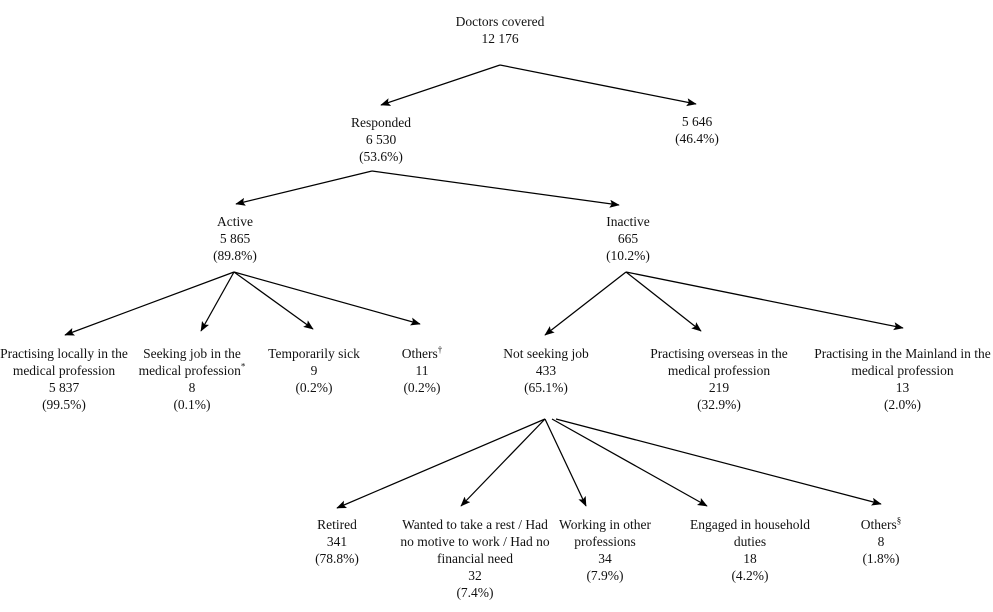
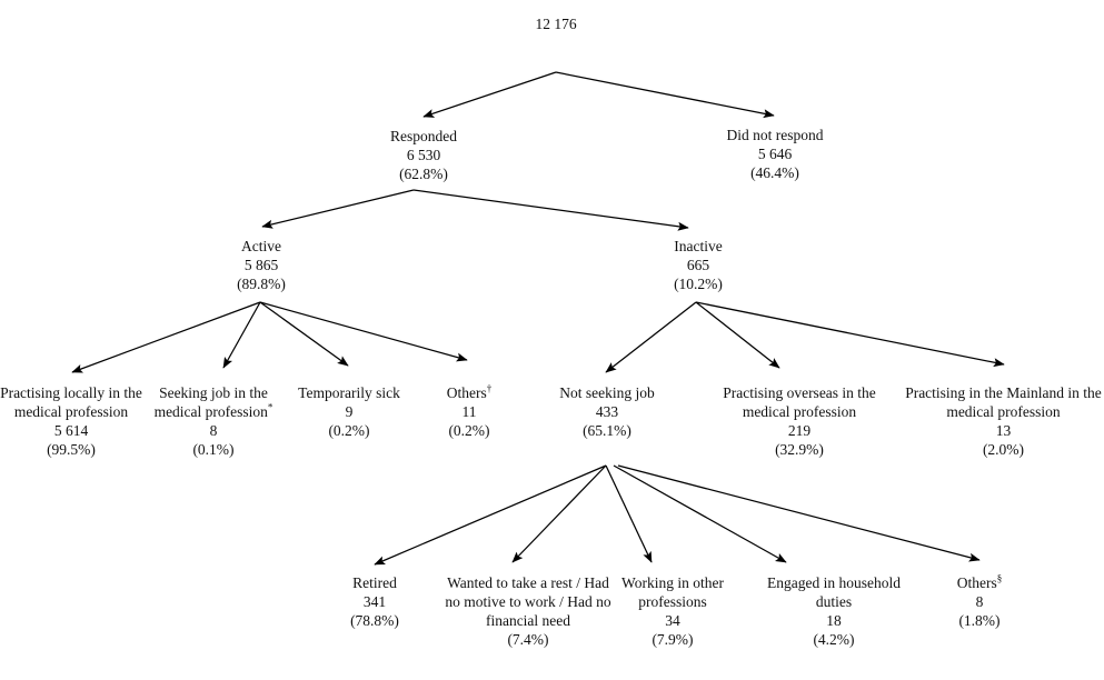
- Doctors covered
  12 176
  Responded
  6 530
- (53.6%)
+ (62.8%)
+ Did not respond
  5 646
  (46.4%)
  Active
  5 865
  (89.8%)
  Inactive
  665
  (10.2%)
  Practising locally in the medical profession
- 5 837
+ 5 614
  (99.5%)
  Seeking job in the medical profession*
  8
  (0.1%)
  Temporarily sick
  9
  (0.2%)
  Others†
  11
  (0.2%)
  Not seeking job
  433
  (65.1%)
  Practising overseas in the medical profession
  219
  (32.9%)
  Practising in the Mainland in the medical profession
  13
  (2.0%)
  Retired
  341
  (78.8%)
  Wanted to take a rest / Had no motive to work / Had no financial need
- 32
  (7.4%)
  Working in other professions
  34
  (7.9%)
  Engaged in household duties
  18
  (4.2%)
  Others§
  8
  (1.8%)
